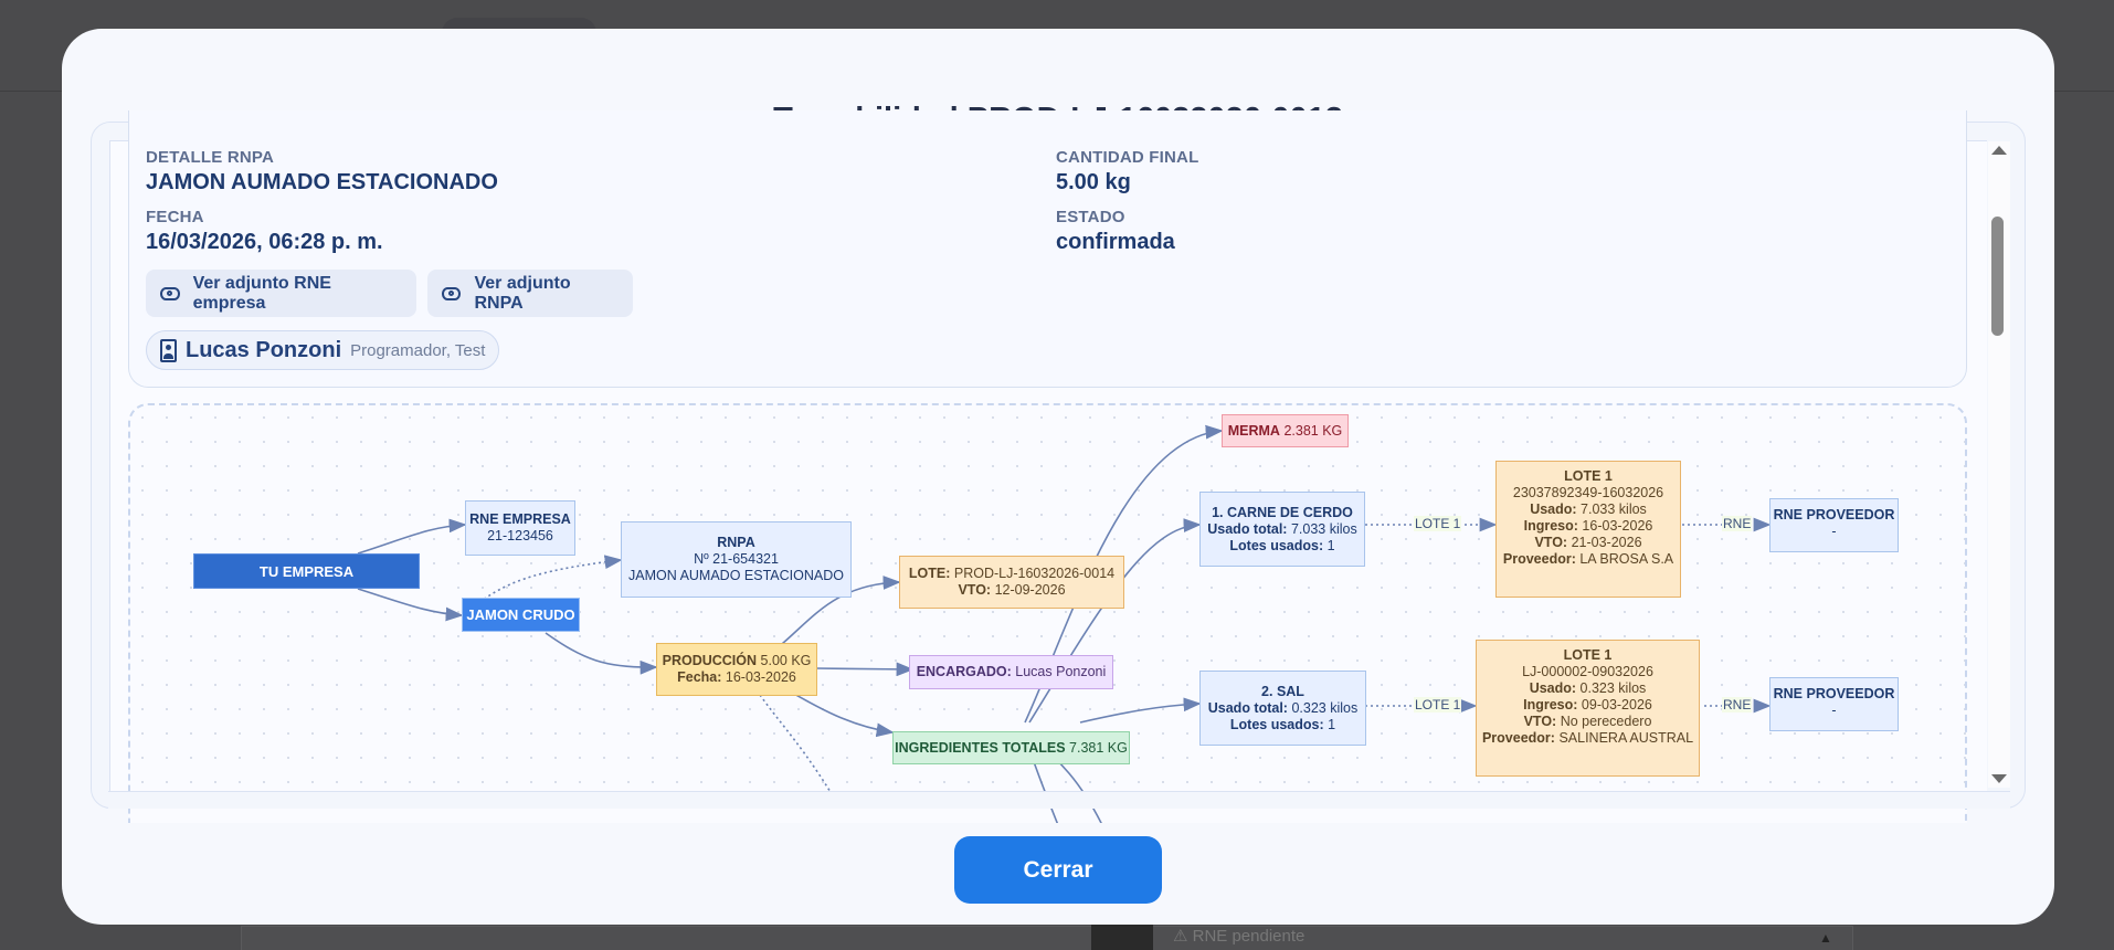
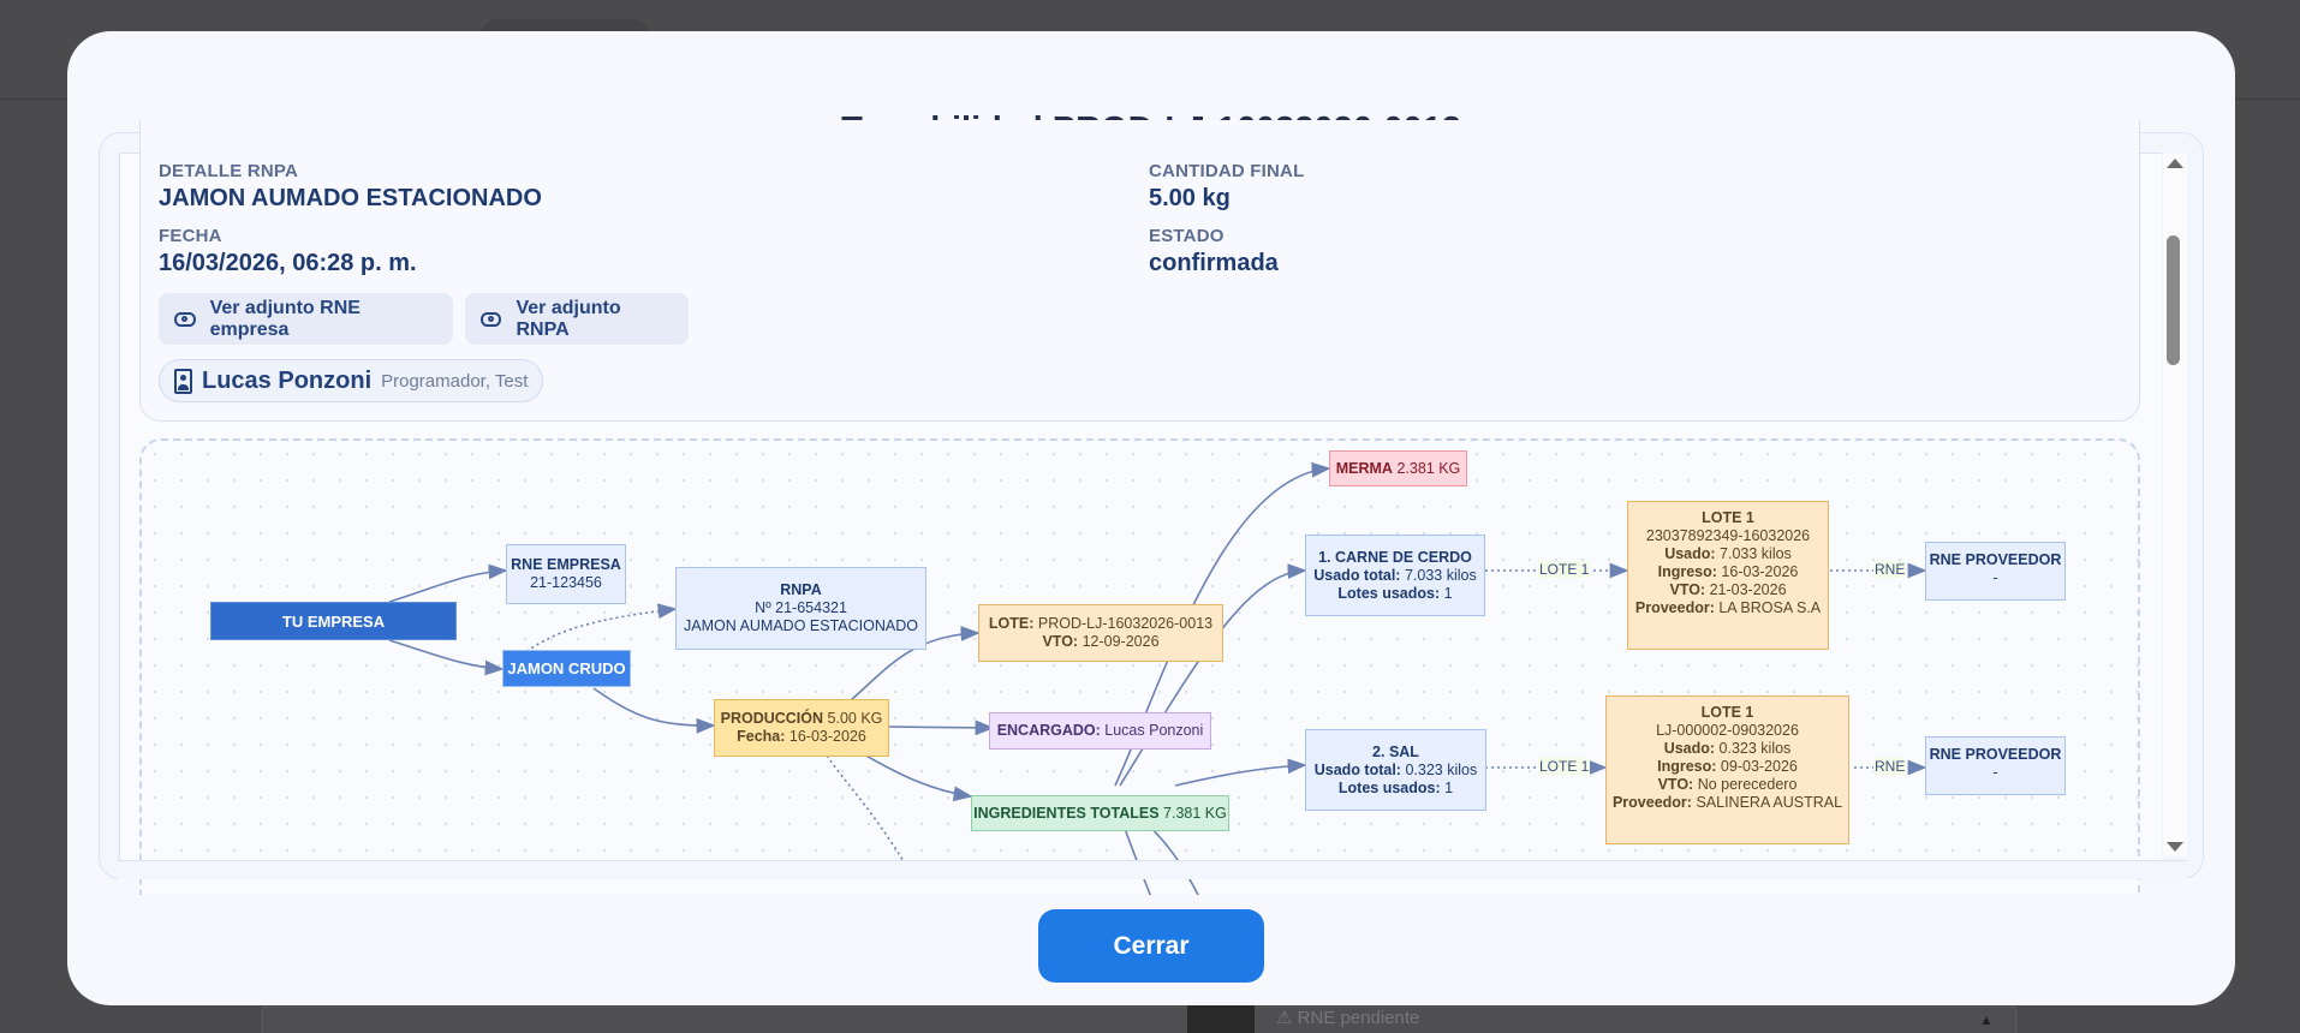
  ⚠ RNE pendiente
  ▲
  DETALLE RNPA
  JAMON AUMADO ESTACIONADO
  FECHA
  16/03/2026, 06:28 p. m.
  CANTIDAD FINAL
  5.00 kg
  ESTADO
  confirmada
  Ver adjunto RNE empresa
  Ver adjunto RNPA
  Lucas Ponzoni
  Programador, Test
  LOTE 1
  LOTE 1
  RNE
  RNE
  TU EMPRESA
  RNE EMPRESA
  21-123456
  JAMON CRUDO
  RNPA
  Nº 21-654321
  JAMON AUMADO ESTACIONADO
- LOTE: PROD-LJ-16032026-0014
+ LOTE: PROD-LJ-16032026-0013
  VTO: 12-09-2026
  PRODUCCIÓN 5.00 KG
  Fecha: 16-03-2026
  ENCARGADO: Lucas Ponzoni
  INGREDIENTES TOTALES 7.381 KG
  MERMA 2.381 KG
  1. CARNE DE CERDO
  Usado total: 7.033 kilos
  Lotes usados: 1
  2. SAL
  Usado total: 0.323 kilos
  Lotes usados: 1
  LOTE 1
  23037892349-16032026
  Usado: 7.033 kilos
  Ingreso: 16-03-2026
  VTO: 21-03-2026
  Proveedor: LA BROSA S.A
  LOTE 1
  LJ-000002-09032026
  Usado: 0.323 kilos
  Ingreso: 09-03-2026
  VTO: No perecedero
  Proveedor: SALINERA AUSTRAL
  RNE PROVEEDOR
  -
  RNE PROVEEDOR
  -
  Cerrar
